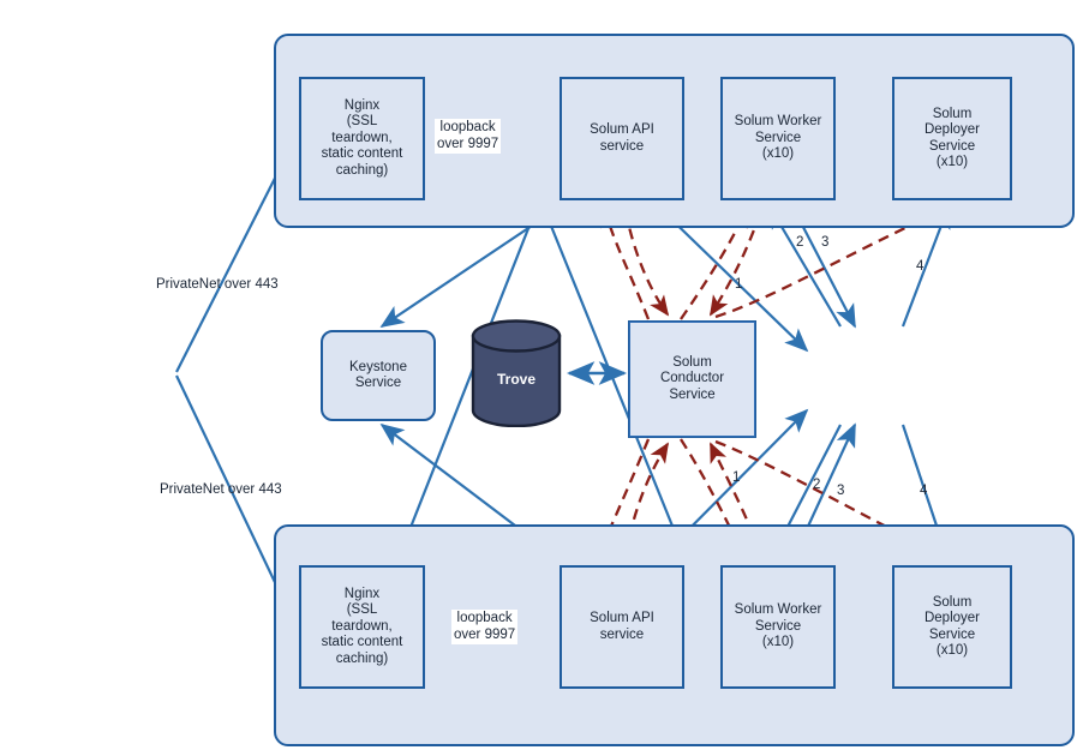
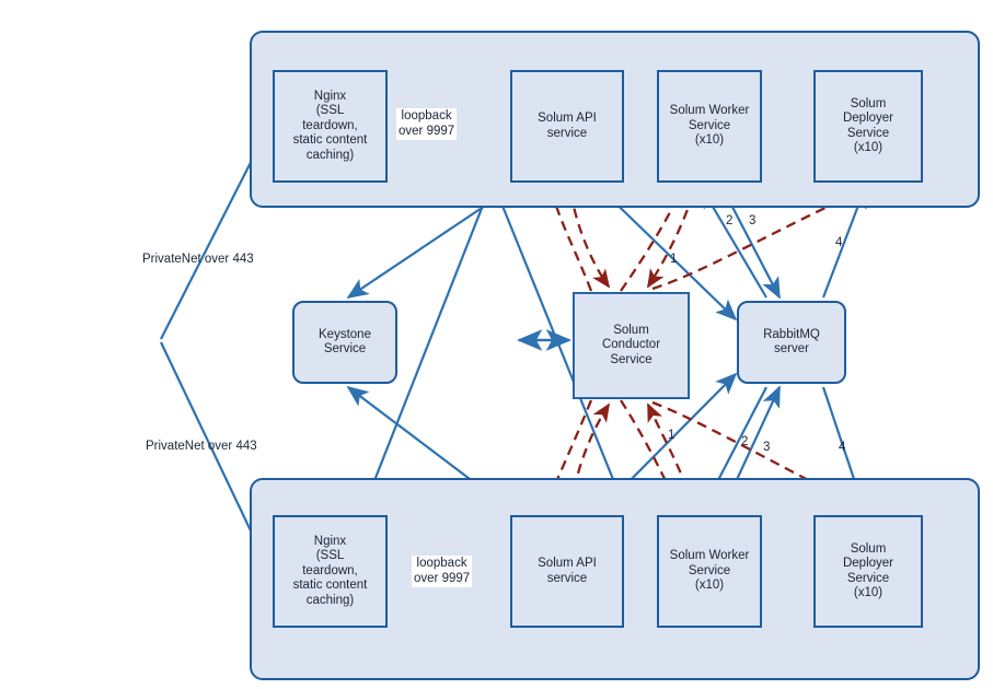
  Keystone
  Service
- Trove
  Solum
  Conductor
  Service
+ RabbitMQ
+ server
  Nginx
  (SSL
  teardown,
  static content
  caching)
  Solum API
  service
  Solum Worker
  Service
  (x10)
  Solum
  Deployer
  Service
  (x10)
  Nginx
  (SSL
  teardown,
  static content
  caching)
  Solum API
  service
  Solum Worker
  Service
  (x10)
  Solum
  Deployer
  Service
  (x10)
  loopback
  over 9997
  loopback
  over 9997
  PrivateNet over 443
  PrivateNet over 443
  1
  2
  3
  4
  1
  2
  3
  4
